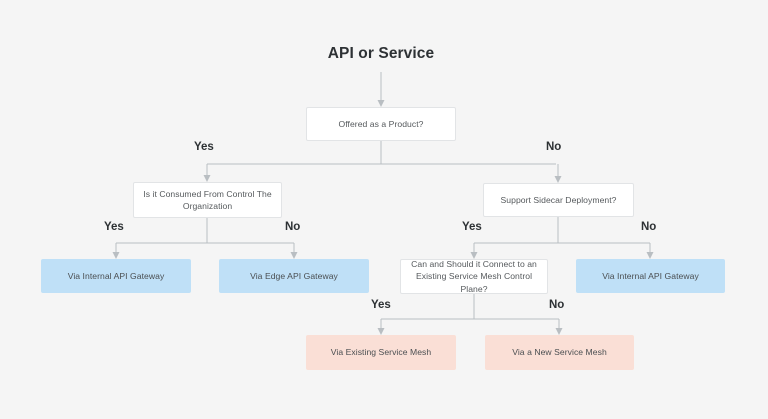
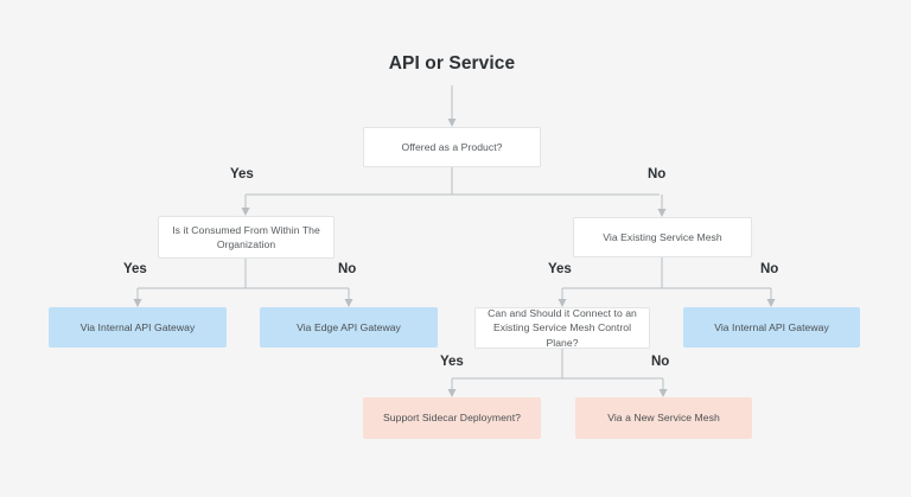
  API or Service
  Offered as a Product?
  Yes
  No
- Is it Consumed From Control The Organization
+ Is it Consumed From Within The Organization
- Support Sidecar Deployment?
+ Via Existing Service Mesh
  Yes
  No
  Yes
  No
  Via Internal API Gateway
  Via Edge API Gateway
  Can and Should it Connect to an Existing Service Mesh Control Plane?
  Via Internal API Gateway
  Yes
  No
- Via Existing Service Mesh
+ Support Sidecar Deployment?
  Via a New Service Mesh
